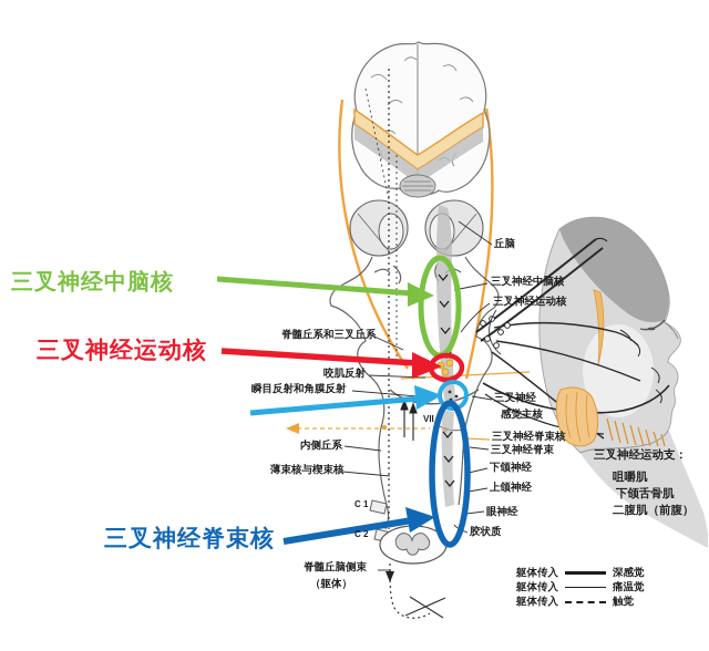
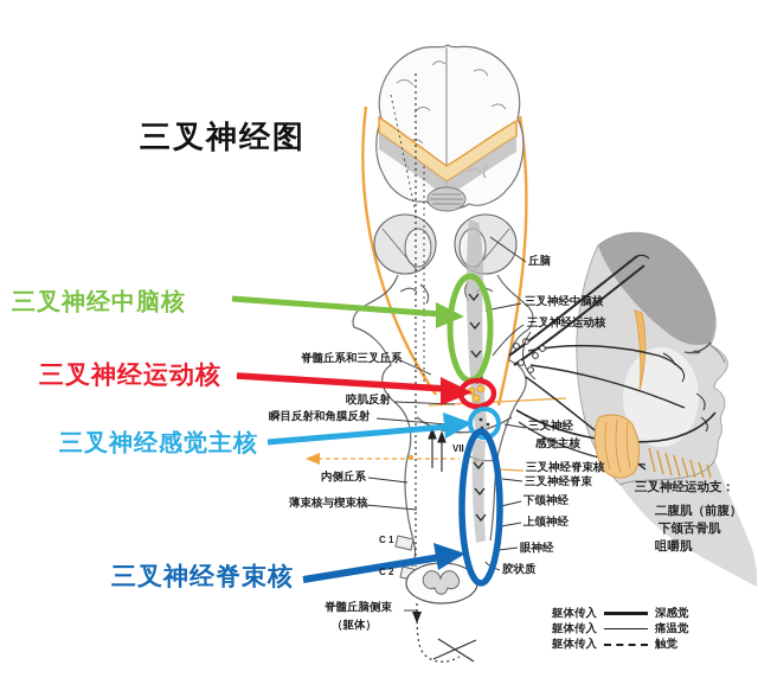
+ 三叉神经图
  三叉神经中脑核
  三叉神经运动核
+ 三叉神经感觉主核
  三叉神经脊束核
  丘脑
  三叉神经中脑核
  三叉神经运动核
  脊髓丘系和三叉丘系
  咬肌反射
  瞬目反射和角膜反射
  内侧丘系
  薄束核与楔束核
  C 1
  C 2
  脊髓丘脑侧束
  （躯体）
  VII
  三叉神经
  感觉主核
  三叉神经脊束核
  三叉神经脊束
  下颌神经
  上颌神经
  眼神经
  胶状质
  三叉神经运动支：
- 咀嚼肌
+ 二腹肌（前腹）
  下颌舌骨肌
- 二腹肌（前腹）
+ 咀嚼肌
  躯体传入
  深感觉
  躯体传入
  痛温觉
  躯体传入
  触觉
